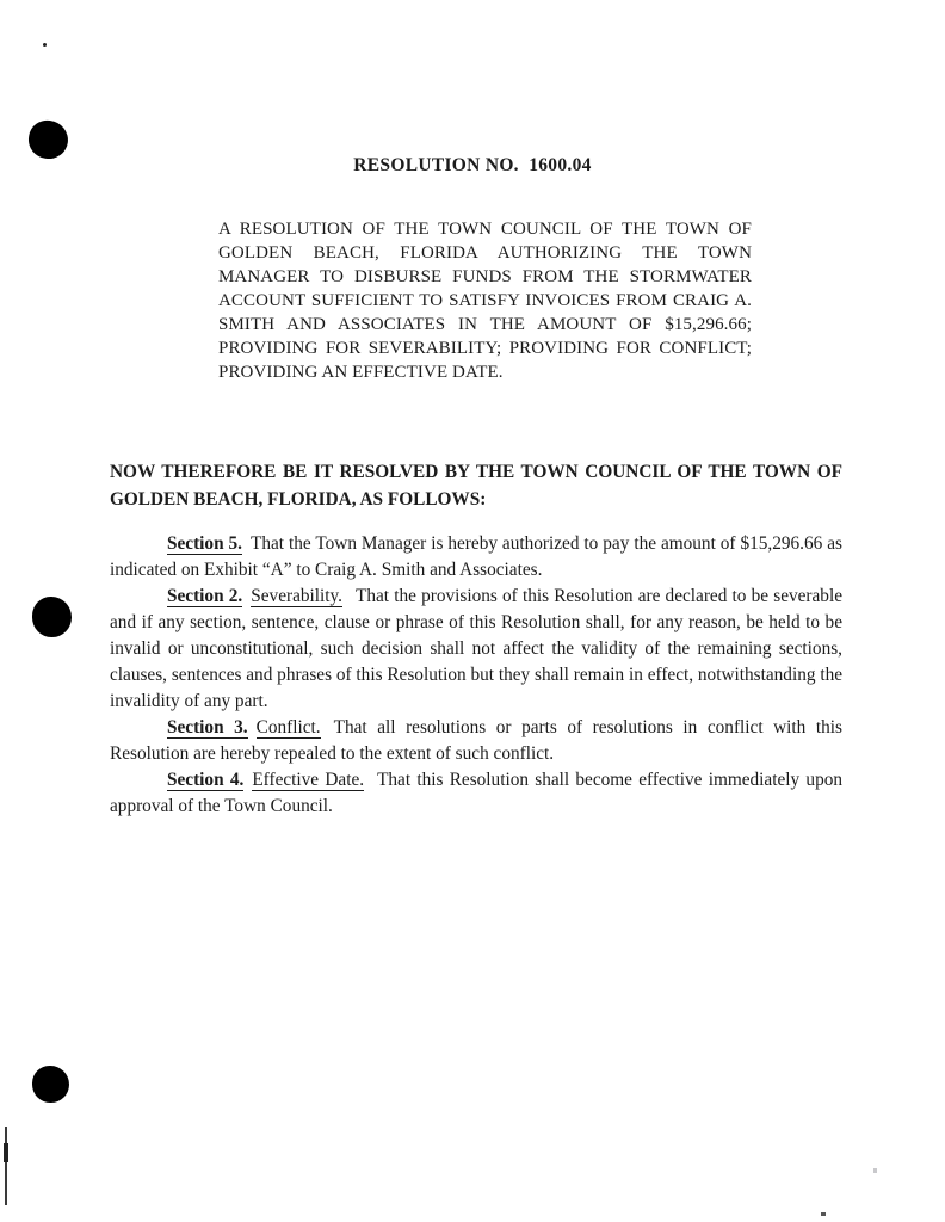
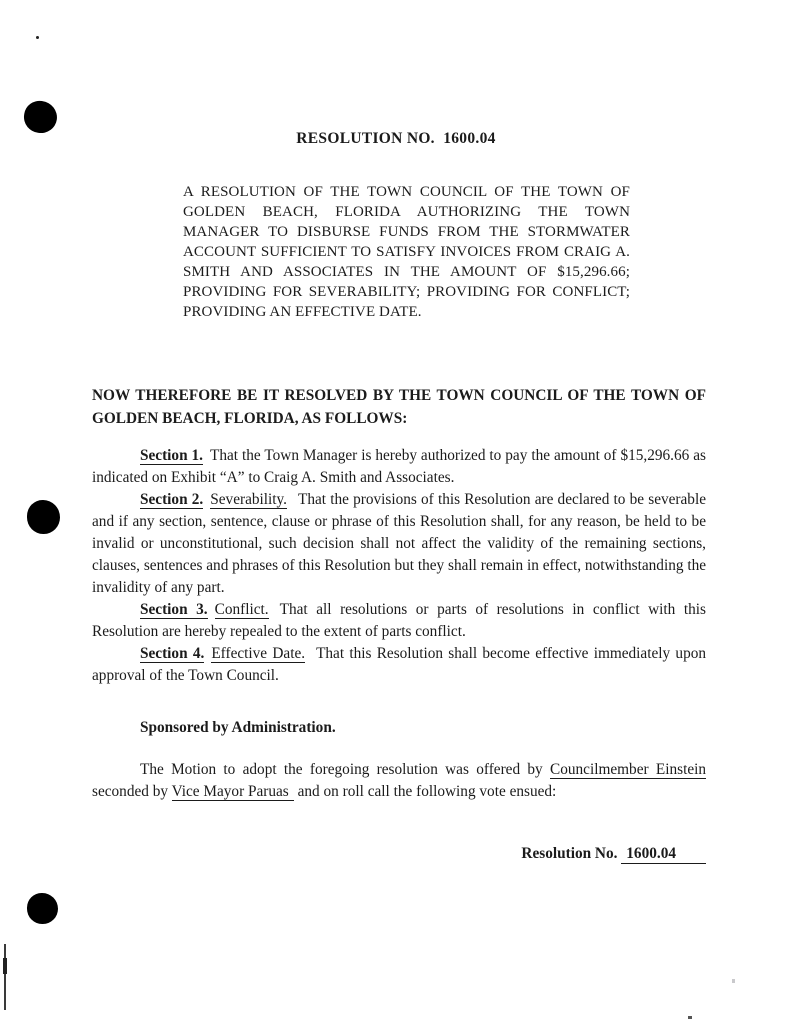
  RESOLUTION NO. 1600.04
  A RESOLUTION OF THE TOWN COUNCIL OF THE TOWN OF GOLDEN BEACH, FLORIDA AUTHORIZING THE TOWN MANAGER TO DISBURSE FUNDS FROM THE STORMWATER ACCOUNT SUFFICIENT TO SATISFY INVOICES FROM CRAIG A. SMITH AND ASSOCIATES IN THE AMOUNT OF $15,296.66; PROVIDING FOR SEVERABILITY; PROVIDING FOR CONFLICT; PROVIDING AN EFFECTIVE DATE.
  NOW THEREFORE BE IT RESOLVED BY THE TOWN COUNCIL OF THE TOWN OF GOLDEN BEACH, FLORIDA, AS FOLLOWS:
- Section 5. That the Town Manager is hereby authorized to pay the amount of $15,296.66 as indicated on Exhibit “A” to Craig A. Smith and Associates.
+ Section 1. That the Town Manager is hereby authorized to pay the amount of $15,296.66 as indicated on Exhibit “A” to Craig A. Smith and Associates.
  Section 2. Severability. That the provisions of this Resolution are declared to be severable and if any section, sentence, clause or phrase of this Resolution shall, for any reason, be held to be invalid or unconstitutional, such decision shall not affect the validity of the remaining sections, clauses, sentences and phrases of this Resolution but they shall remain in effect, notwithstanding the invalidity of any part.
- Section 3. Conflict. That all resolutions or parts of resolutions in conflict with this Resolution are hereby repealed to the extent of such conflict.
+ Section 3. Conflict. That all resolutions or parts of resolutions in conflict with this Resolution are hereby repealed to the extent of parts conflict.
  Section 4. Effective Date. That this Resolution shall become effective immediately upon approval of the Town Council.
+ Sponsored by Administration.
+ The Motion to adopt the foregoing resolution was offered by Councilmember Einstein seconded by Vice Mayor Paruas and on roll call the following vote ensued:
+ Resolution No. 1600.04
